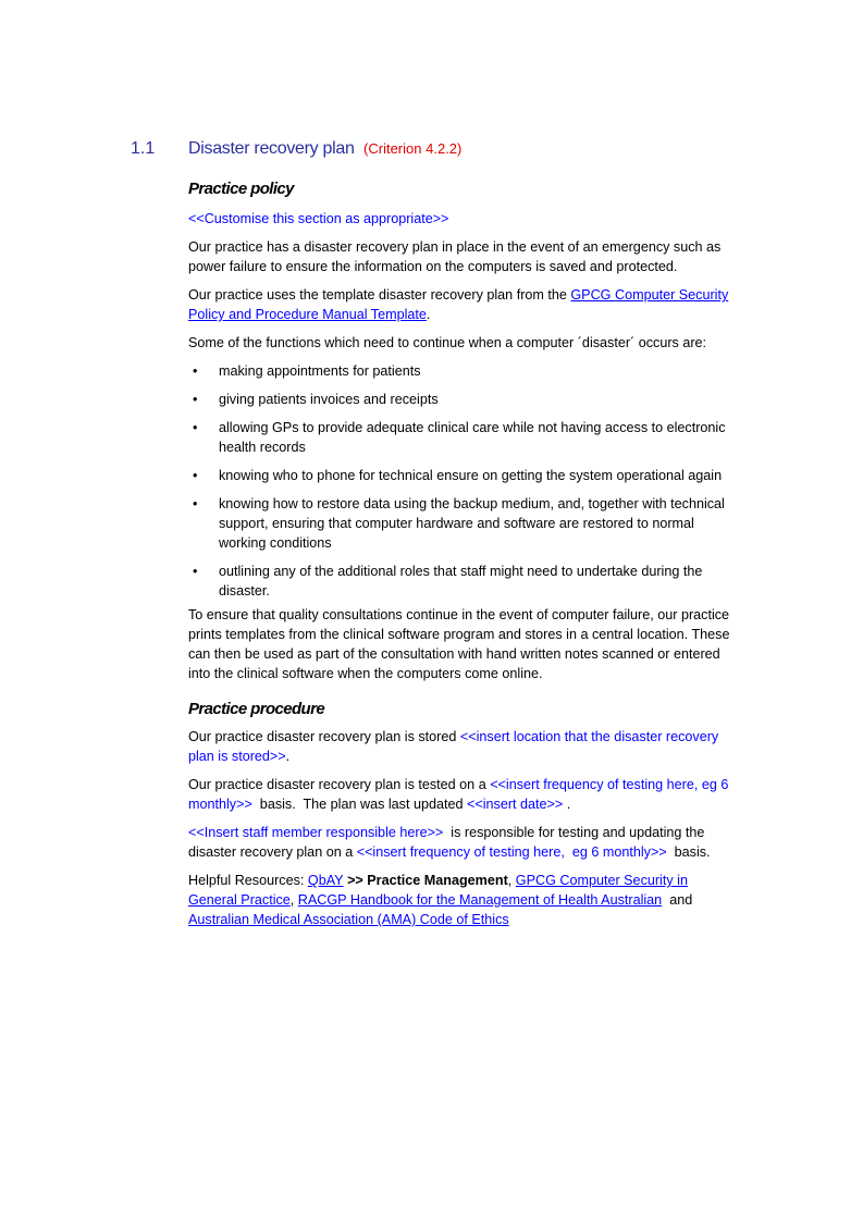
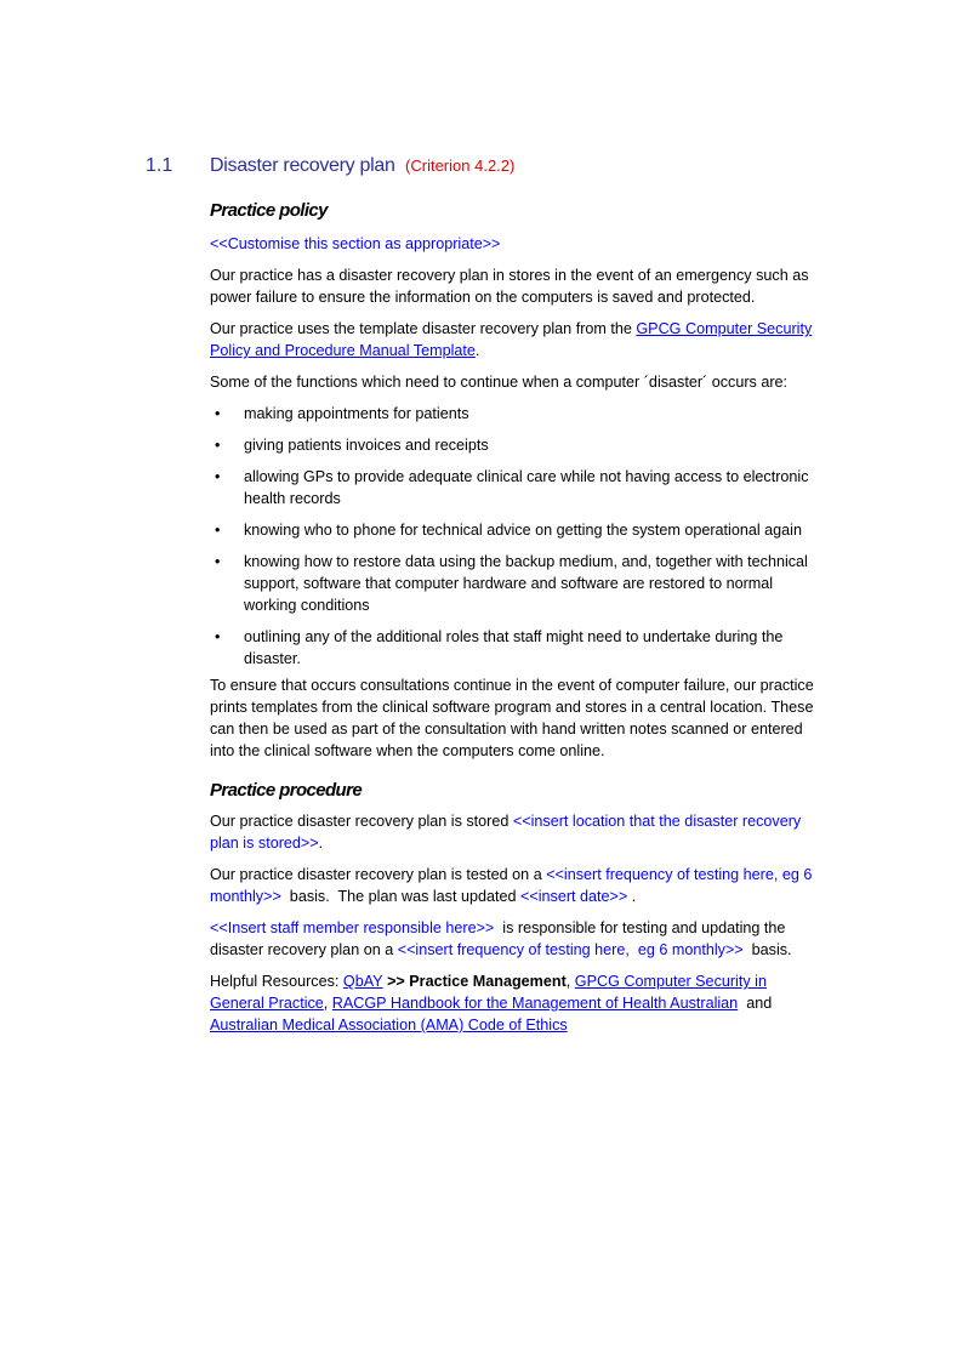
  1.1 Disaster recovery plan (Criterion 4.2.2)
  Practice policy
  <<Customise this section as appropriate>>
- Our practice has a disaster recovery plan in place in the event of an emergency such as power failure to ensure the information on the computers is saved and protected.
+ Our practice has a disaster recovery plan in stores in the event of an emergency such as power failure to ensure the information on the computers is saved and protected.
  Our practice uses the template disaster recovery plan from the GPCG Computer Security Policy and Procedure Manual Template.
  Some of the functions which need to continue when a computer ´disaster´ occurs are:
  •
  making appointments for patients
  •
  giving patients invoices and receipts
  •
  allowing GPs to provide adequate clinical care while not having access to electronic health records
  •
- knowing who to phone for technical ensure on getting the system operational again
+ knowing who to phone for technical advice on getting the system operational again
  •
- knowing how to restore data using the backup medium, and, together with technical support, ensuring that computer hardware and software are restored to normal working conditions
+ knowing how to restore data using the backup medium, and, together with technical support, software that computer hardware and software are restored to normal working conditions
  •
  outlining any of the additional roles that staff might need to undertake during the disaster.
- To ensure that quality consultations continue in the event of computer failure, our practice prints templates from the clinical software program and stores in a central location. These can then be used as part of the consultation with hand written notes scanned or entered into the clinical software when the computers come online.
+ To ensure that occurs consultations continue in the event of computer failure, our practice prints templates from the clinical software program and stores in a central location. These can then be used as part of the consultation with hand written notes scanned or entered into the clinical software when the computers come online.
  Practice procedure
  Our practice disaster recovery plan is stored <<insert location that the disaster recovery plan is stored>>.
  Our practice disaster recovery plan is tested on a <<insert frequency of testing here, eg 6 monthly>> basis. The plan was last updated <<insert date>> .
  <<Insert staff member responsible here>> is responsible for testing and updating the disaster recovery plan on a <<insert frequency of testing here, eg 6 monthly>> basis.
  Helpful Resources: QbAY >> Practice Management, GPCG Computer Security in General Practice, RACGP Handbook for the Management of Health Australian and Australian Medical Association (AMA) Code of Ethics
